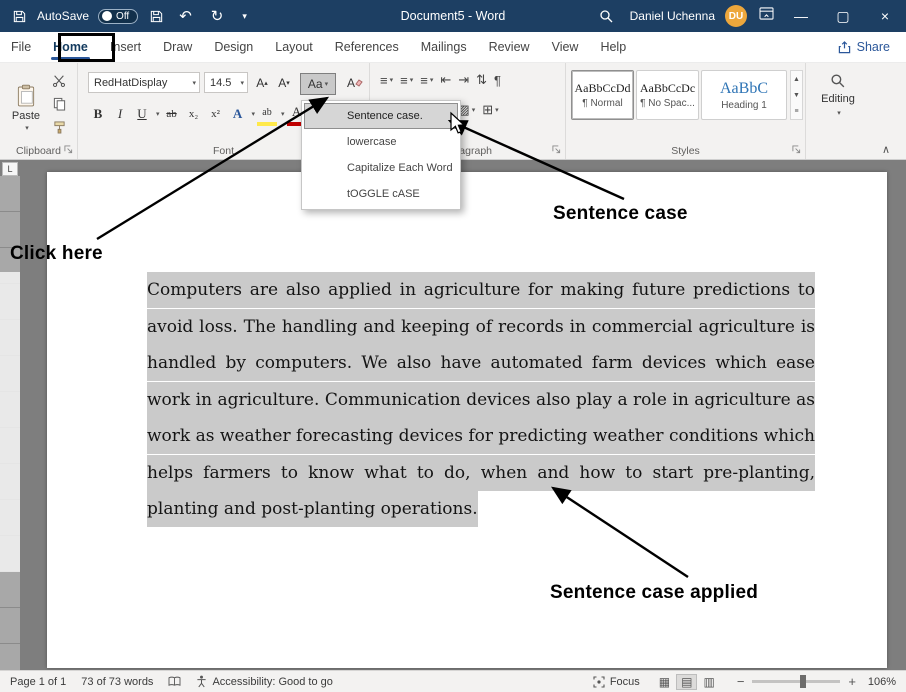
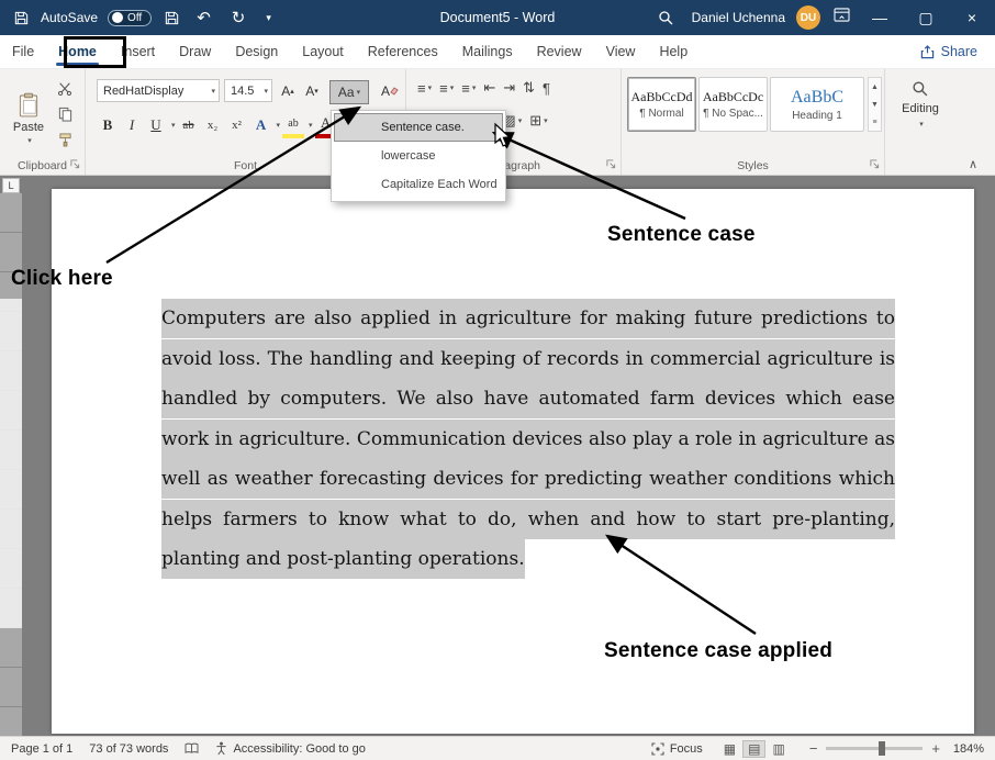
  AutoSave
  Off
  ↶
  ↻
  ▾
  Document5 - Word
  Daniel Uchenna
  DU
  —
  ▢
  ×
  File
  Home
  Insert
  Draw
  Design
  Layout
  References
  Mailings
  Review
  View
  Help
  Share
  Paste
  Clipboard
  RedHatDisplay
  14.5
  A
  A
  Aa
  A
  B
  I
  U
  ab
  x₂
  x²
  A
  ab
  A
  Font
  ≡
  ≡
  ≡
  ⇤
  ⇥
  ⇅
  ¶
  ▨
  ⊞
  AaBbCcDd
  ¶ Normal
  AaBbCcDc
  ¶ No Spac...
  AaBbC
  Heading 1
  Styles
  Editing
  ∧
  L
- Computers are also applied in agriculture for making future predictions to avoid loss. The handling and keeping of records in commercial agriculture is handled by computers. We also have automated farm devices which ease work in agriculture. Communication devices also play a role in agriculture as work as weather forecasting devices for predicting weather conditions which helps farmers to know what to do, when and how to start pre-planting, planting and post-planting operations.
+ Computers are also applied in agriculture for making future predictions to avoid loss. The handling and keeping of records in commercial agriculture is handled by computers. We also have automated farm devices which ease work in agriculture. Communication devices also play a role in agriculture as well as weather forecasting devices for predicting weather conditions which helps farmers to know what to do, when and how to start pre-planting, planting and post-planting operations.
  Sentence case.
  lowercase
  Capitalize Each Word
- tOGGLE cASE
  Page 1 of 1
  73 of 73 words
  Accessibility: Good to go
  Focus
  ▦
  ▤
  ▥
  −
  +
- 106%
+ 184%
  Click here
  Sentence case
  Sentence case applied
